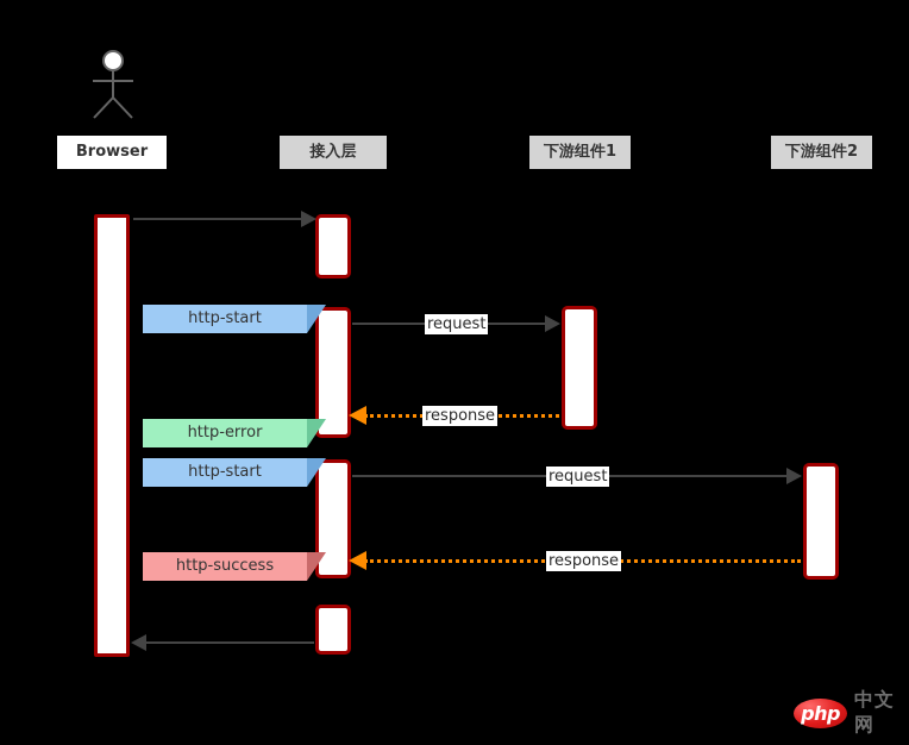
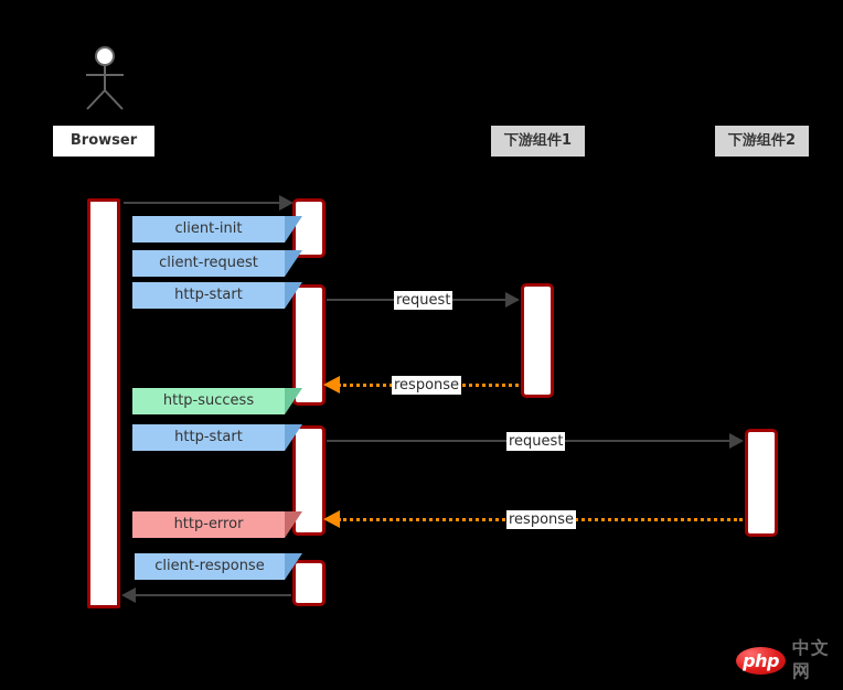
  Browser
- 接入层
  下游组件1
  下游组件2
  request
  response
  request
  response
+ client-init
+ client-request
  http-start
- http-error
+ http-success
  http-start
- http-success
+ http-error
+ client-response
  php
  中文网
